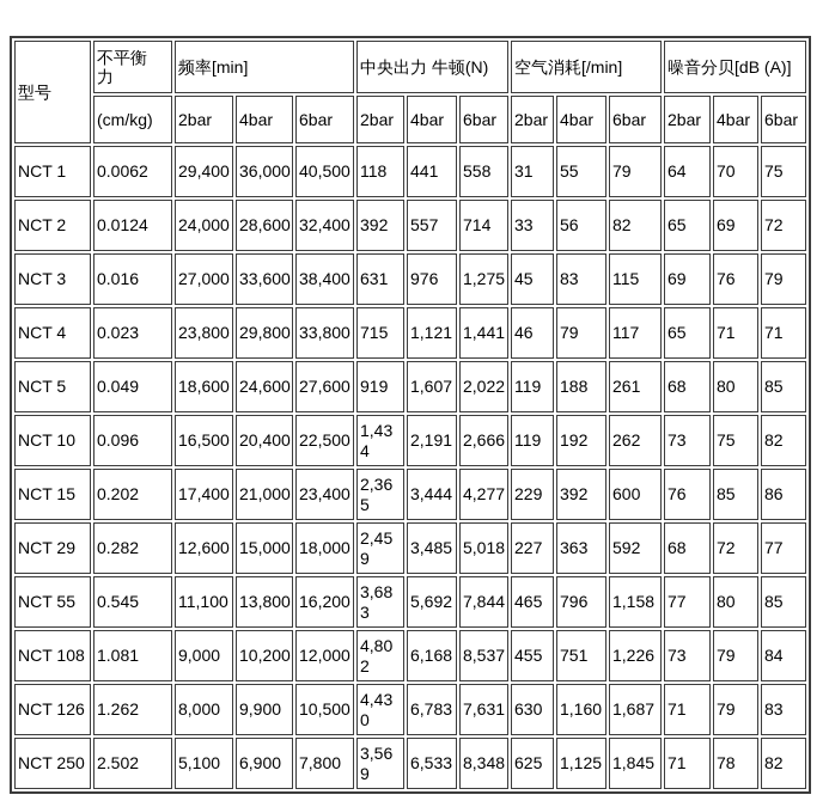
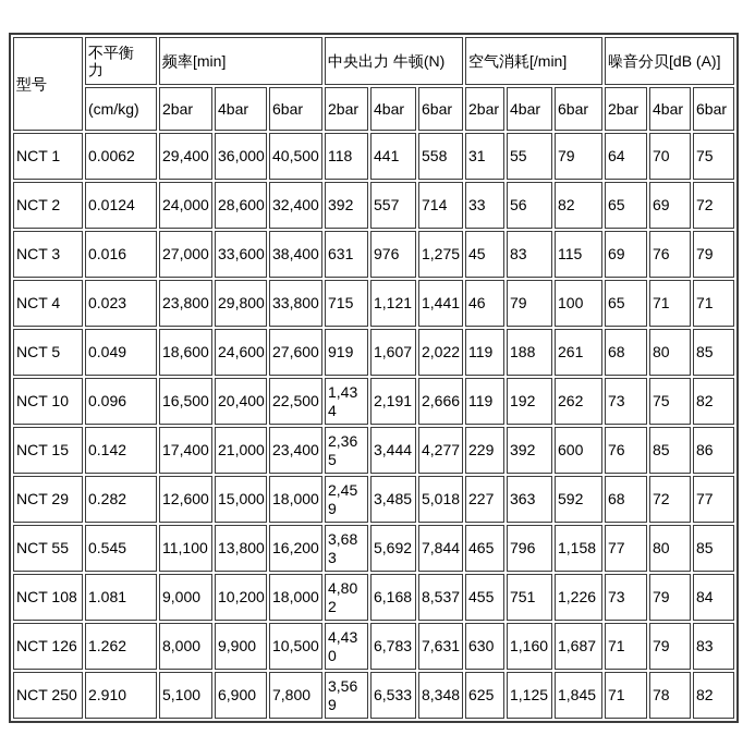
  型号	不平衡力	频率[min]	中央出力 牛顿(N)	空气消耗[/min]	噪音分贝[dB (A)]
  (cm/kg)	2bar	4bar	6bar	2bar	4bar	6bar	2bar	4bar	6bar	2bar	4bar	6bar
  NCT 1	0.0062	29,400	36,000	40,500	118	441	558	31	55	79	64	70	75
  NCT 2	0.0124	24,000	28,600	32,400	392	557	714	33	56	82	65	69	72
  NCT 3	0.016	27,000	33,600	38,400	631	976	1,275	45	83	115	69	76	79
- NCT 4	0.023	23,800	29,800	33,800	715	1,121	1,441	46	79	117	65	71	71
+ NCT 4	0.023	23,800	29,800	33,800	715	1,121	1,441	46	79	100	65	71	71
  NCT 5	0.049	18,600	24,600	27,600	919	1,607	2,022	119	188	261	68	80	85
  NCT 10	0.096	16,500	20,400	22,500	1,434	2,191	2,666	119	192	262	73	75	82
- NCT 15	0.202	17,400	21,000	23,400	2,365	3,444	4,277	229	392	600	76	85	86
+ NCT 15	0.142	17,400	21,000	23,400	2,365	3,444	4,277	229	392	600	76	85	86
  NCT 29	0.282	12,600	15,000	18,000	2,459	3,485	5,018	227	363	592	68	72	77
  NCT 55	0.545	11,100	13,800	16,200	3,683	5,692	7,844	465	796	1,158	77	80	85
- NCT 108	1.081	9,000	10,200	12,000	4,802	6,168	8,537	455	751	1,226	73	79	84
+ NCT 108	1.081	9,000	10,200	18,000	4,802	6,168	8,537	455	751	1,226	73	79	84
  NCT 126	1.262	8,000	9,900	10,500	4,430	6,783	7,631	630	1,160	1,687	71	79	83
- NCT 250	2.502	5,100	6,900	7,800	3,569	6,533	8,348	625	1,125	1,845	71	78	82
+ NCT 250	2.910	5,100	6,900	7,800	3,569	6,533	8,348	625	1,125	1,845	71	78	82
